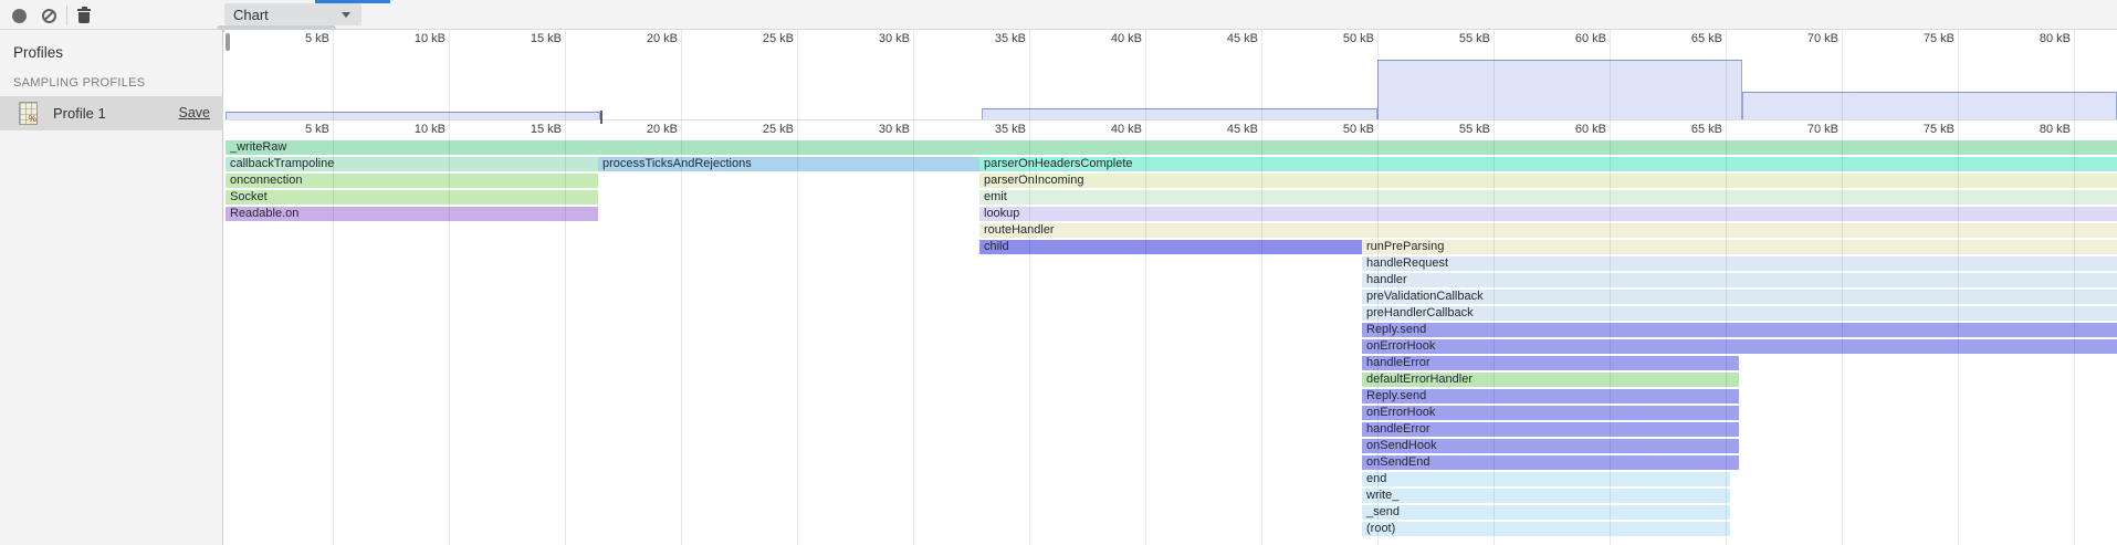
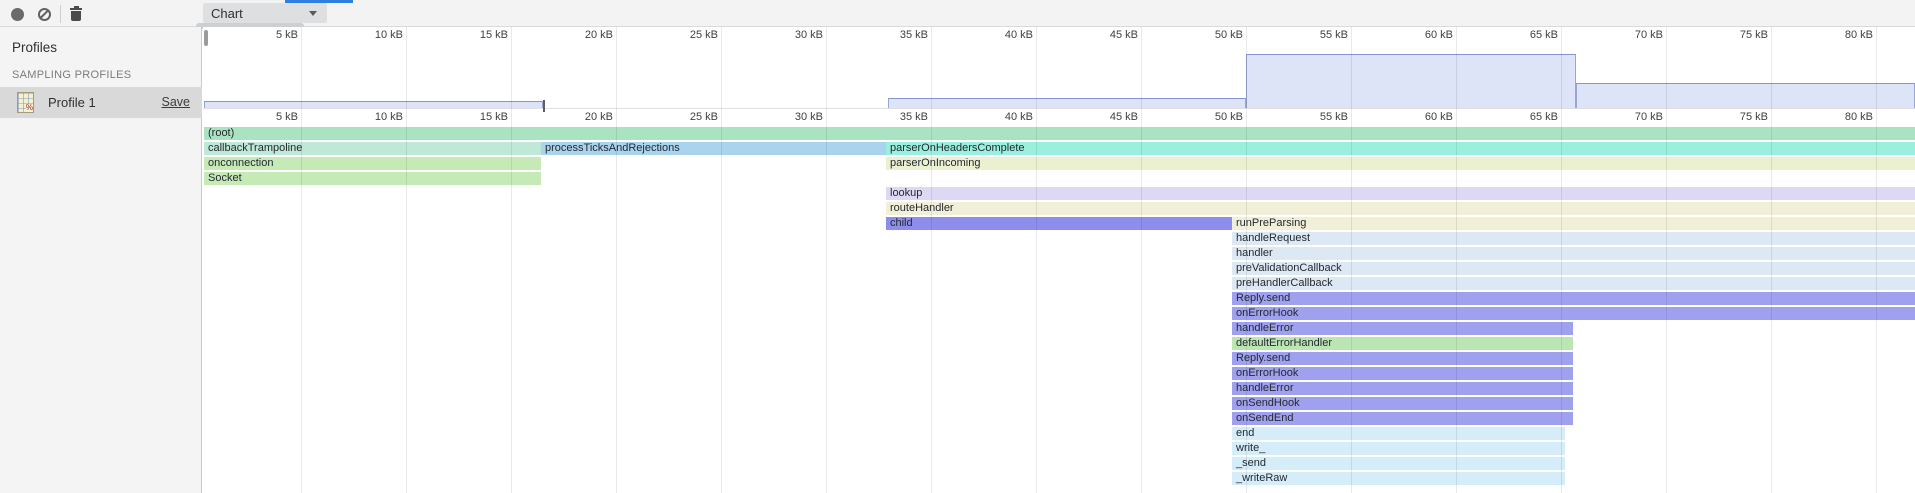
  Chart
  Profiles
  SAMPLING PROFILES
  %
  Profile 1
  Save
  5 kB
  10 kB
  15 kB
  20 kB
  25 kB
  30 kB
  35 kB
  40 kB
  45 kB
  50 kB
  55 kB
  60 kB
  65 kB
  70 kB
  75 kB
  80 kB
  5 kB
  10 kB
  15 kB
  20 kB
  25 kB
  30 kB
  35 kB
  40 kB
  45 kB
  50 kB
  55 kB
  60 kB
  65 kB
  70 kB
  75 kB
  80 kB
- _writeRaw
+ (root)
  callbackTrampoline
  processTicksAndRejections
  parserOnHeadersComplete
  onconnection
  parserOnIncoming
  Socket
- emit
- Readable.on
  lookup
  routeHandler
  child
  runPreParsing
  handleRequest
  handler
  preValidationCallback
  preHandlerCallback
  Reply.send
  onErrorHook
  handleError
  defaultErrorHandler
  Reply.send
  onErrorHook
  handleError
  onSendHook
  onSendEnd
  end
  write_
  _send
- (root)
+ _writeRaw
